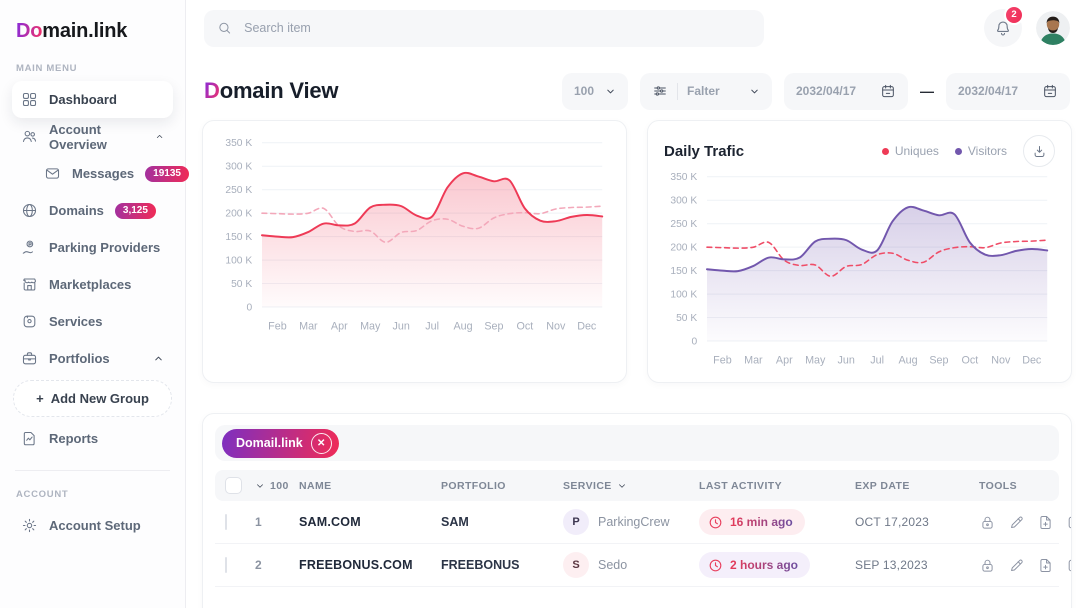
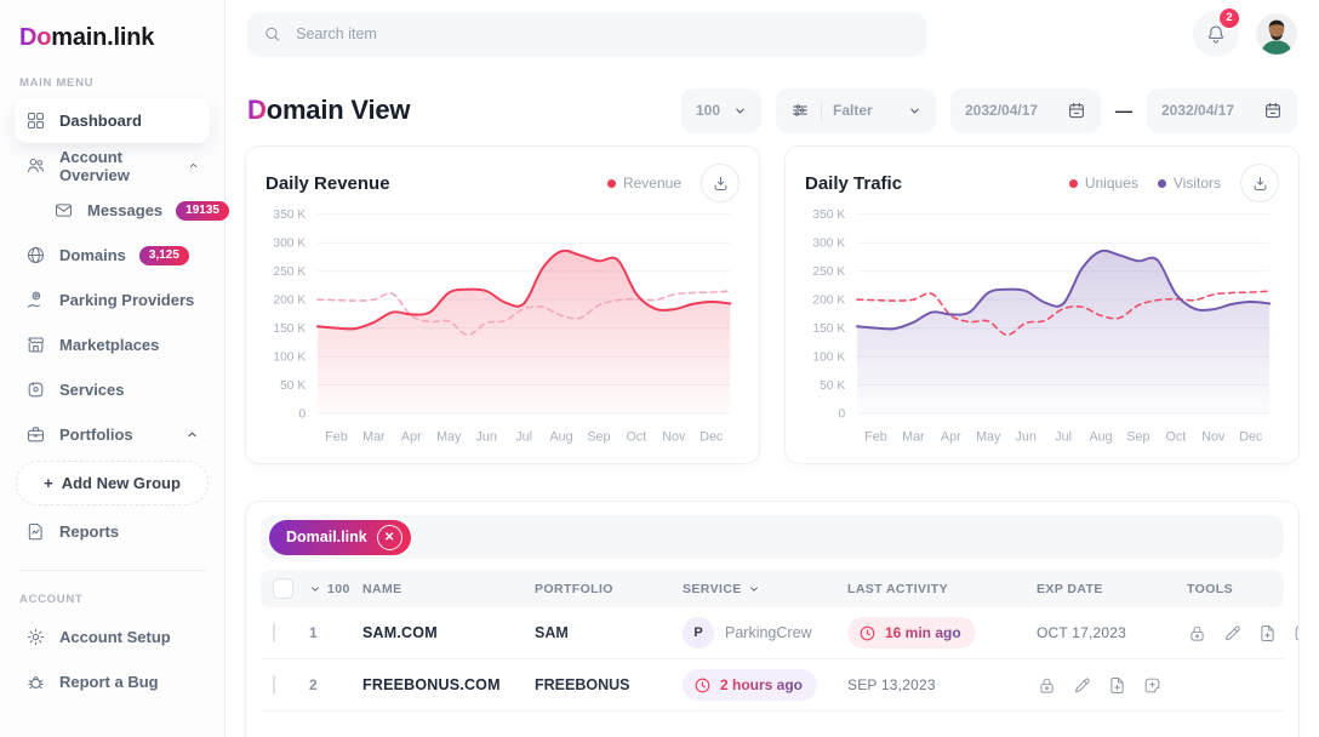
  Domain.link
  MAIN MENU
  Dashboard
  Account Overview
  Messages
  19135
  Domains
  3,125
  Parking Providers
  Marketplaces
  Services
  Portfolios
  +
  Add New Group
  Reports
  ACCOUNT
  Account Setup
+ Report a Bug
  Search item
  2
  Domain View
  100
  Falter
  2032/04/17
  —
  2032/04/17
+ Daily Revenue
+ Revenue
  350 K
  300 K
  250 K
  200 K
  150 K
  100 K
  50 K
  0
  Feb
  Mar
  Apr
  May
  Jun
  Jul
  Aug
  Sep
  Oct
  Nov
  Dec
  Daily Trafic
  Uniques
  Visitors
  350 K
  300 K
  250 K
  200 K
  150 K
  100 K
  50 K
  0
  Feb
  Mar
  Apr
  May
  Jun
  Jul
  Aug
  Sep
  Oct
  Nov
  Dec
  Domail.link
  ✕
  100
  NAME
  PORTFOLIO
  SERVICE
  LAST ACTIVITY
  EXP DATE
  TOOLS
  1
  SAM.COM
  SAM
  P
  ParkingCrew
  16 min ago
  OCT 17,2023
  2
  FREEBONUS.COM
  FREEBONUS
- S
- Sedo
  2 hours ago
  SEP 13,2023
